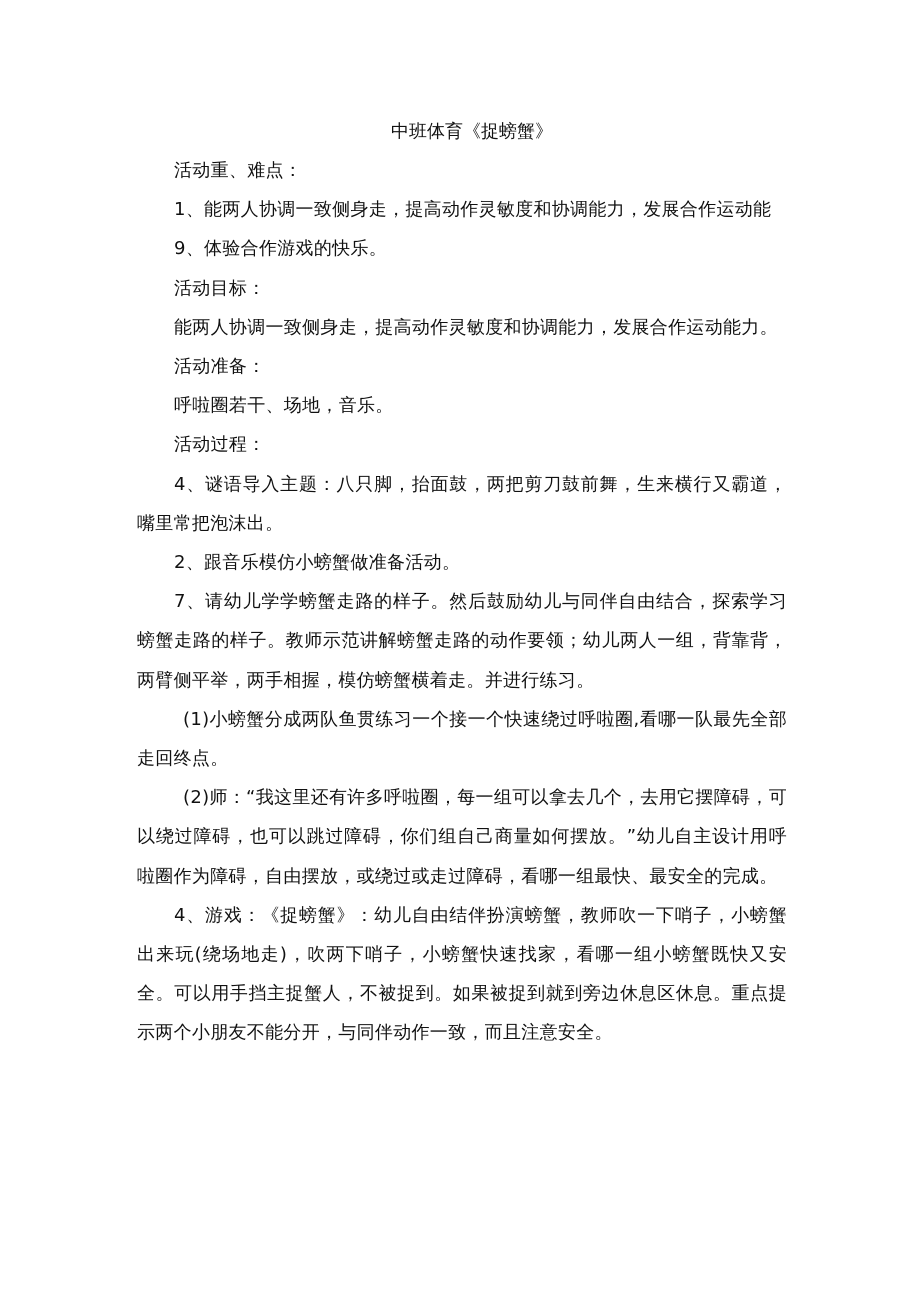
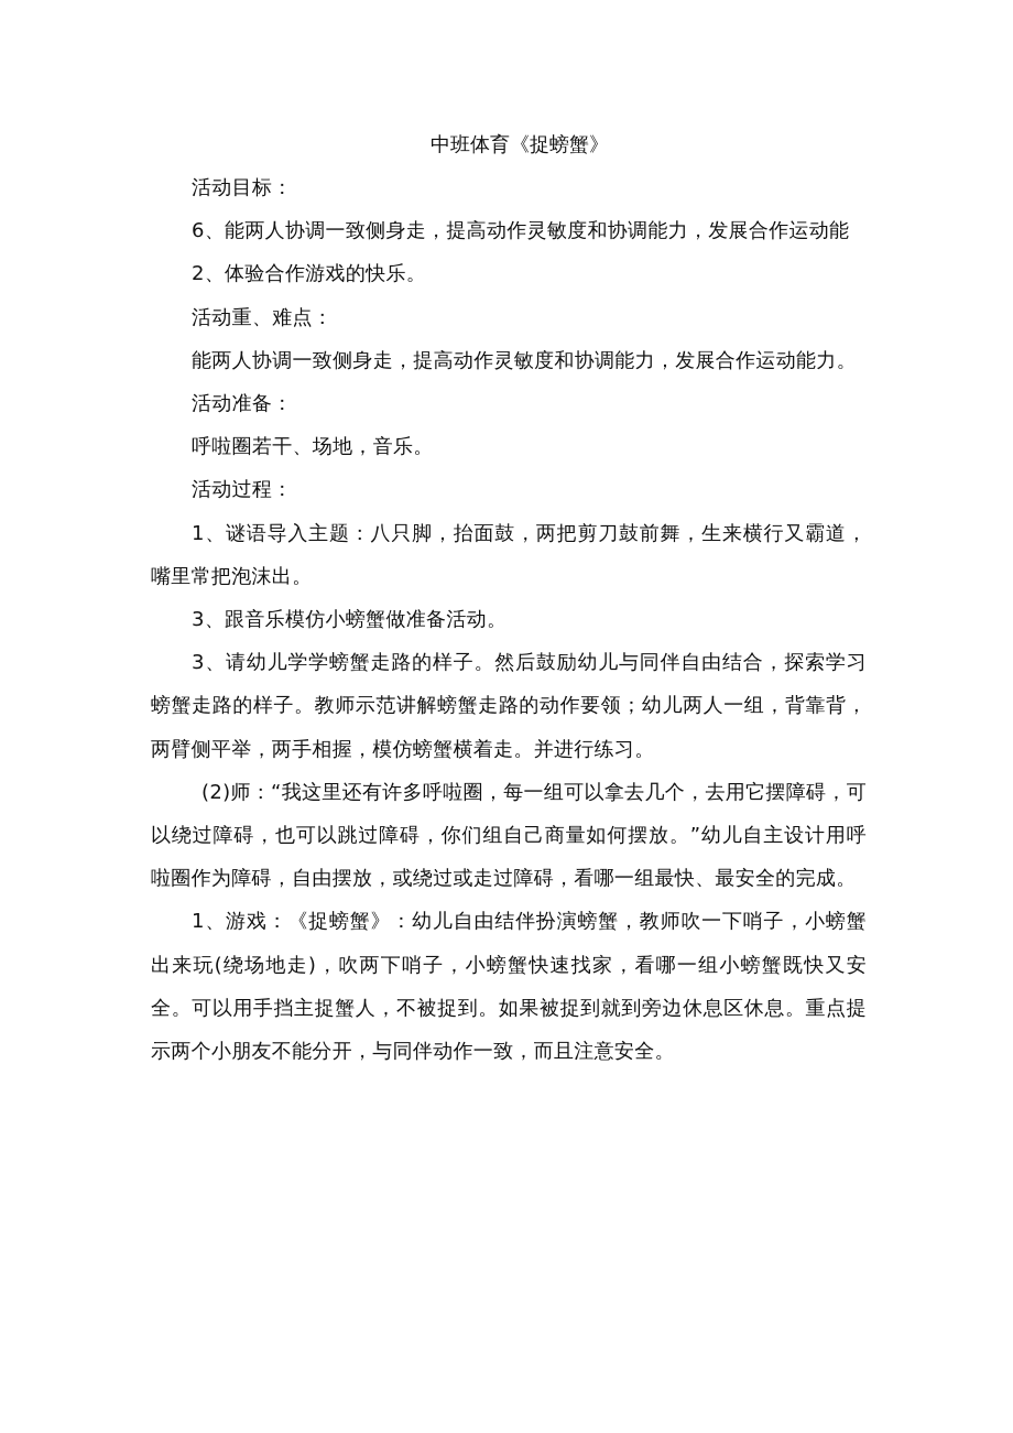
  中班体育《捉螃蟹》
- 活动重、难点：
+ 活动目标：
- 1、能两人协调一致侧身走，提高动作灵敏度和协调能力，发展合作运动能
+ 6、能两人协调一致侧身走，提高动作灵敏度和协调能力，发展合作运动能
- 9、体验合作游戏的快乐。
+ 2、体验合作游戏的快乐。
- 活动目标：
+ 活动重、难点：
  能两人协调一致侧身走，提高动作灵敏度和协调能力，发展合作运动能力。
  活动准备：
  呼啦圈若干、场地，音乐。
  活动过程：
- 4、谜语导入主题：八只脚，抬面鼓，两把剪刀鼓前舞，生来横行又霸道，嘴里常把泡沫出。
+ 1、谜语导入主题：八只脚，抬面鼓，两把剪刀鼓前舞，生来横行又霸道，嘴里常把泡沫出。
- 2、跟音乐模仿小螃蟹做准备活动。
+ 3、跟音乐模仿小螃蟹做准备活动。
- 7、请幼儿学学螃蟹走路的样子。然后鼓励幼儿与同伴自由结合，探索学习螃蟹走路的样子。教师示范讲解螃蟹走路的动作要领；幼儿两人一组，背靠背，两臂侧平举，两手相握，模仿螃蟹横着走。并进行练习。
+ 3、请幼儿学学螃蟹走路的样子。然后鼓励幼儿与同伴自由结合，探索学习螃蟹走路的样子。教师示范讲解螃蟹走路的动作要领；幼儿两人一组，背靠背，两臂侧平举，两手相握，模仿螃蟹横着走。并进行练习。
- (1)小螃蟹分成两队鱼贯练习一个接一个快速绕过呼啦圈,看哪一队最先全部走回终点。
  (2)师：“我这里还有许多呼啦圈，每一组可以拿去几个，去用它摆障碍，可以绕过障碍，也可以跳过障碍，你们组自己商量如何摆放。”幼儿自主设计用呼啦圈作为障碍，自由摆放，或绕过或走过障碍，看哪一组最快、最安全的完成。
- 4、游戏：《捉螃蟹》：幼儿自由结伴扮演螃蟹，教师吹一下哨子，小螃蟹出来玩(绕场地走)，吹两下哨子，小螃蟹快速找家，看哪一组小螃蟹既快又安全。可以用手挡主捉蟹人，不被捉到。如果被捉到就到旁边休息区休息。重点提示两个小朋友不能分开，与同伴动作一致，而且注意安全。
+ 1、游戏：《捉螃蟹》：幼儿自由结伴扮演螃蟹，教师吹一下哨子，小螃蟹出来玩(绕场地走)，吹两下哨子，小螃蟹快速找家，看哪一组小螃蟹既快又安全。可以用手挡主捉蟹人，不被捉到。如果被捉到就到旁边休息区休息。重点提示两个小朋友不能分开，与同伴动作一致，而且注意安全。
